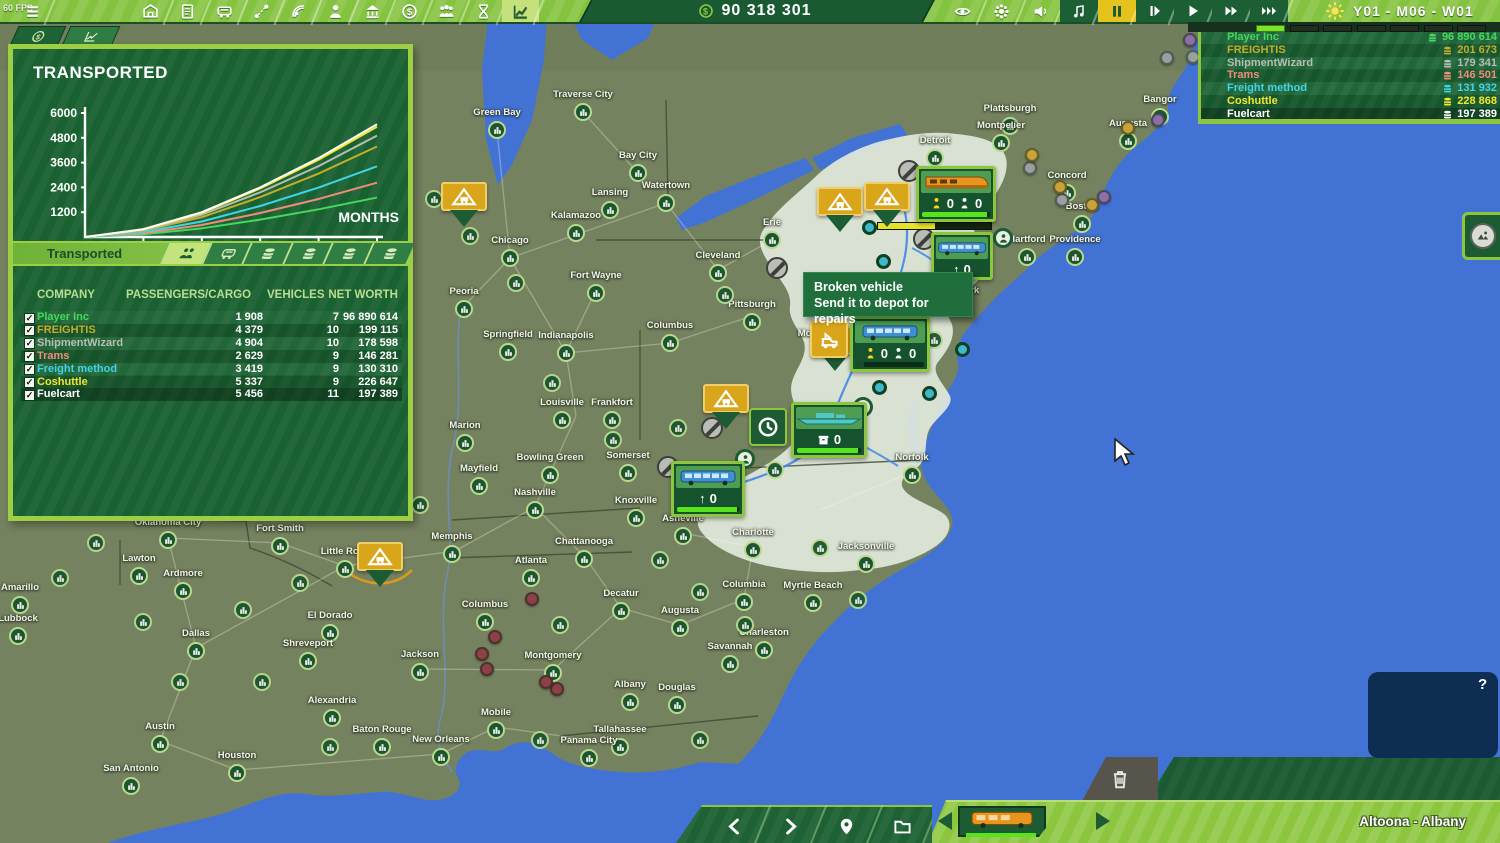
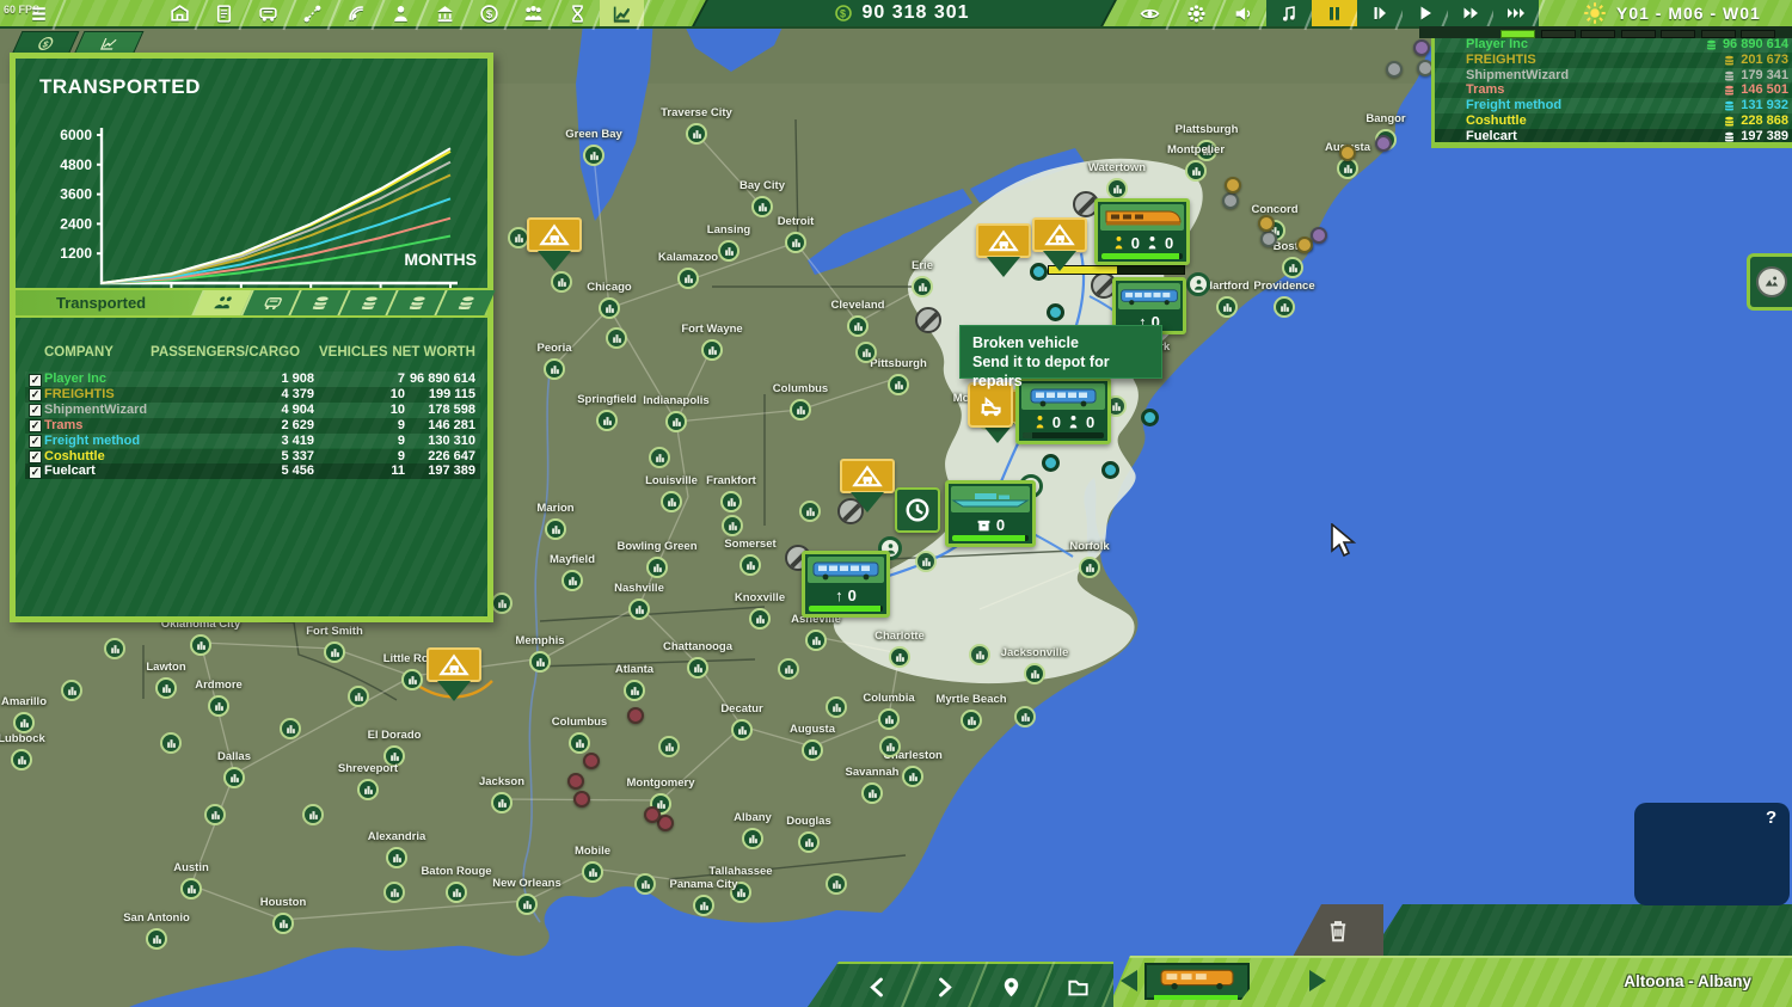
  Green Bay
  Traverse City
  Bay City
  Lansing
- Watertown
+ Detroit
  Kalamazoo
  Chicago
  Erie
  Cleveland
  Fort Wayne
  Peoria
  Springfield
  Indianapolis
  Columbus
  Pittsburgh
- Detroit
+ Watertown
  Plattsburgh
  Montpelier
  Concord
  Austa
  Bangor
  artford
  Providence
  Norfolk
  Louisville
  Frankfort
  Marion
  Somerset
  Bowling Green
  Mayfield
  Nashville
  Knoxville
  Asheville
  Charlotte
  Chattanooga
  Memphis
  Jacksonville
  Myrtle Beach
  Columbia
  Oklahoma City
  Fort Smith
  Little Ro
  Lawton
  Ardmore
  Amarillo
  Lubbock
  Atlanta
  Columbus
  Decatur
  Augusta
  El Dorado
  Dallas
  arleston
  Shreveport
  Jackson
  Montgomery
  Savannah
  Alexandria
  Albany
  Douglas
  Austin
  Houston
  San Antonio
  Baton Rouge
  New Orleans
  Mobile
  Tallahassee
  Panama City
  0
  0
  ↑
  0
  0
  0
  0
  ↑
  0
  Broken vehicle
  Send it to depot for repairs
  60 FPS
  $
  $
  90 318 301
  Y01 - M06 - W01
  Player Inc
  96 890 614
  FREIGHTIS
  201 673
  ShipmentWizard
  179 341
  Trams
  146 501
  Freight method
  131 932
  Coshuttle
  228 868
  Fuelcart
  197 389
  TRANSPORTED
  1200
  2400
  3600
  4800
  6000
  MONTHS
  Transported
  COMPANY
  PASSENGERS/CARGO
  VEHICLES
  NET WORTH
  ✓
  Player Inc
  1 908
  7
  96 890 614
  ✓
  FREIGHTIS
  4 379
  10
  199 115
  ✓
  ShipmentWizard
  4 904
  10
  178 598
  ✓
  Trams
  2 629
  9
  146 281
  ✓
  Freight method
  3 419
  9
  130 310
  ✓
  Coshuttle
  5 337
  9
  226 647
  ✓
  Fuelcart
  5 456
  11
  197 389
  Altoona - Albany
  ?
